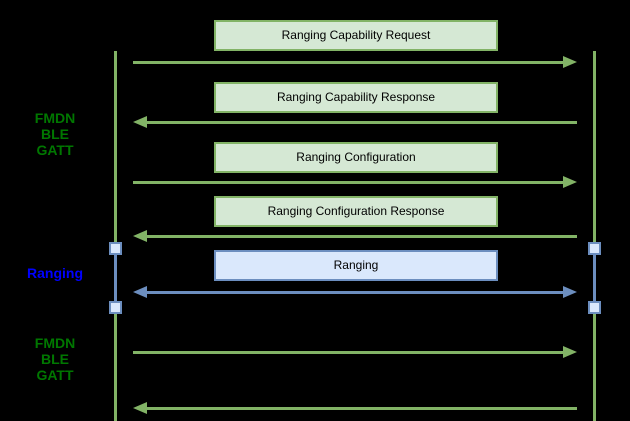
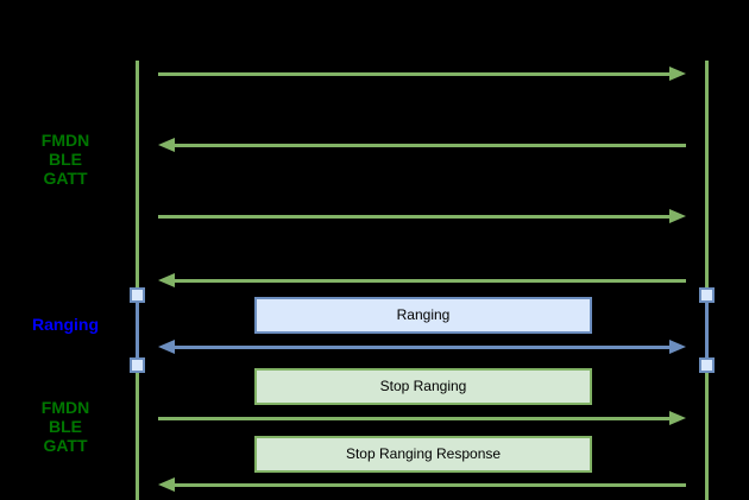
  FMDN
  BLE
  GATT
  Ranging
  FMDN
  BLE
  GATT
- Ranging Capability Request
- Ranging Capability Response
- Ranging Configuration
- Ranging Configuration Response
  Ranging
+ Stop Ranging
+ Stop Ranging Response
